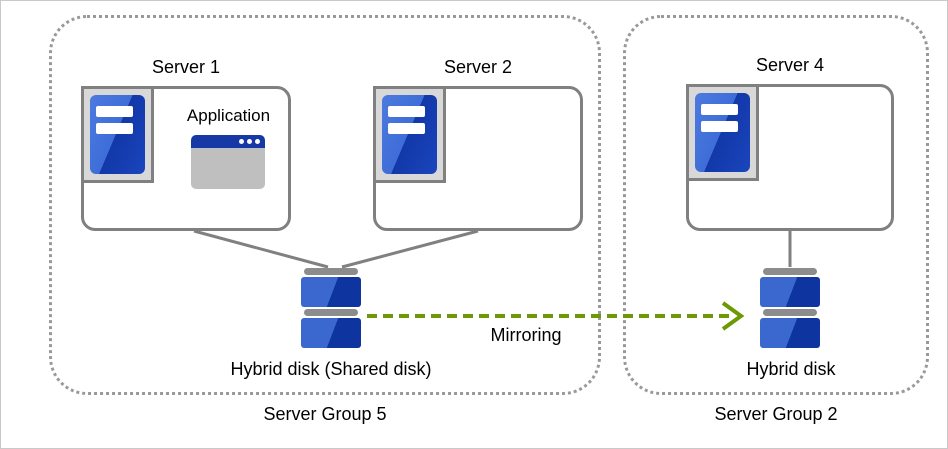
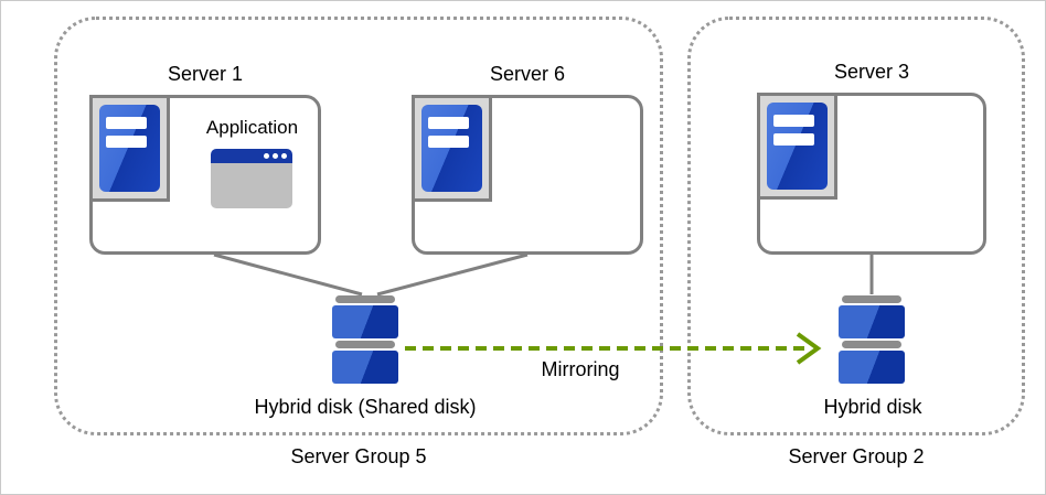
  Server 1
- Server 2
+ Server 6
- Server 4
+ Server 3
  Application
  Hybrid disk (Shared disk)
  Hybrid disk
  Mirroring
  Server Group 5
  Server Group 2
